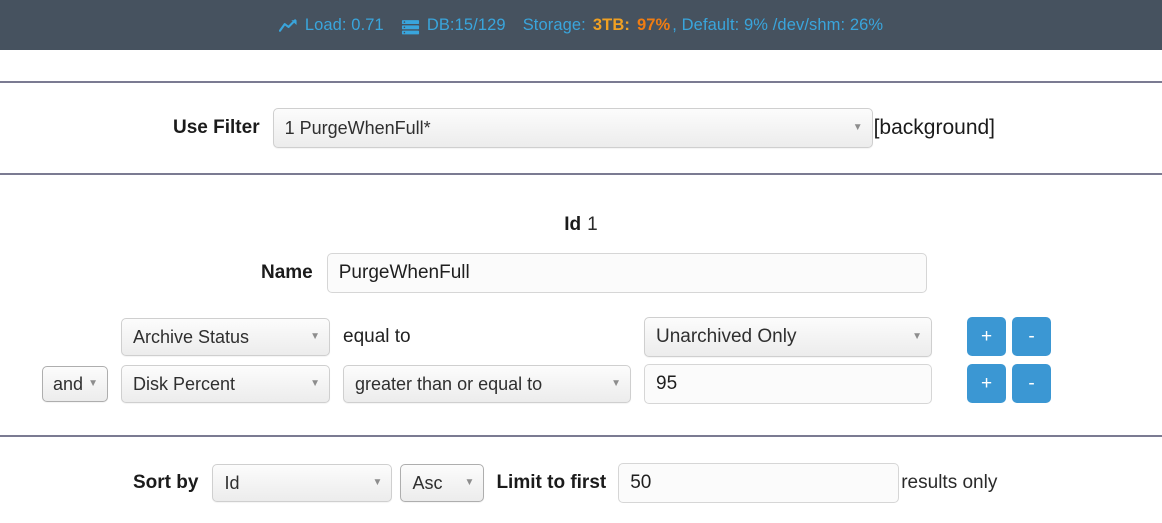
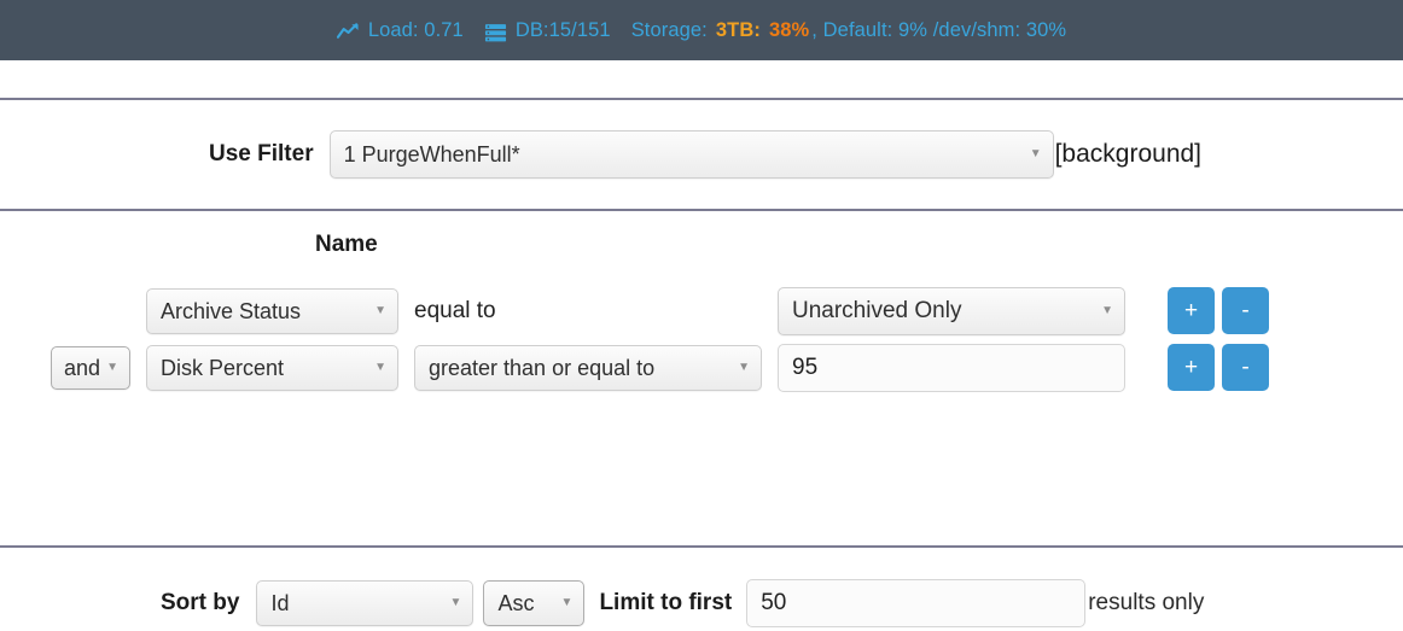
  Load: 0.71
- DB:15/129
+ DB:15/151
  Storage:
  3TB:
- 97%
+ 38%
- , Default: 9% /dev/shm: 26%
+ , Default: 9% /dev/shm: 30%
  Use Filter
  1 PurgeWhenFull*
  ▼
  [background]
- Id 1
  Name
- PurgeWhenFull
  Archive Status
  ▼
  equal to
  Unarchived Only
  ▼
  +
  -
  and
  ▼
  Disk Percent
  ▼
  greater than or equal to
  ▼
  95
  +
  -
  Sort by
  Id
  ▼
  Asc
  ▼
  Limit to first
  50
  results only
